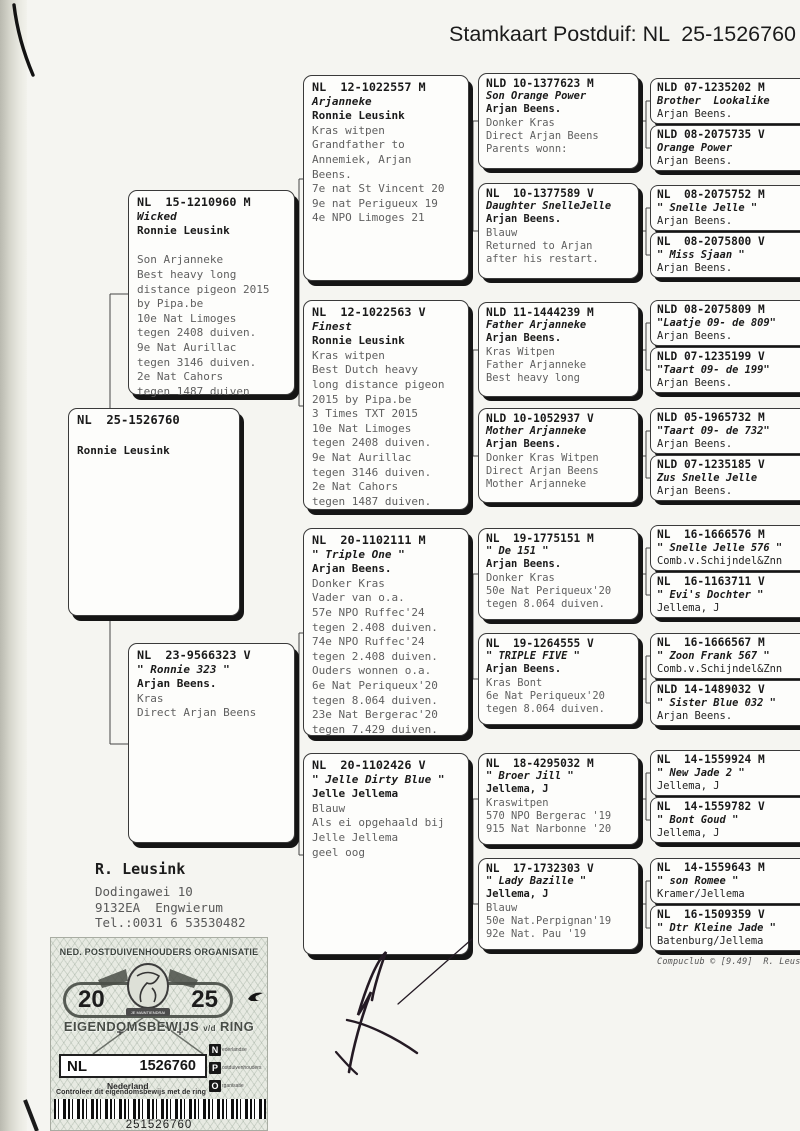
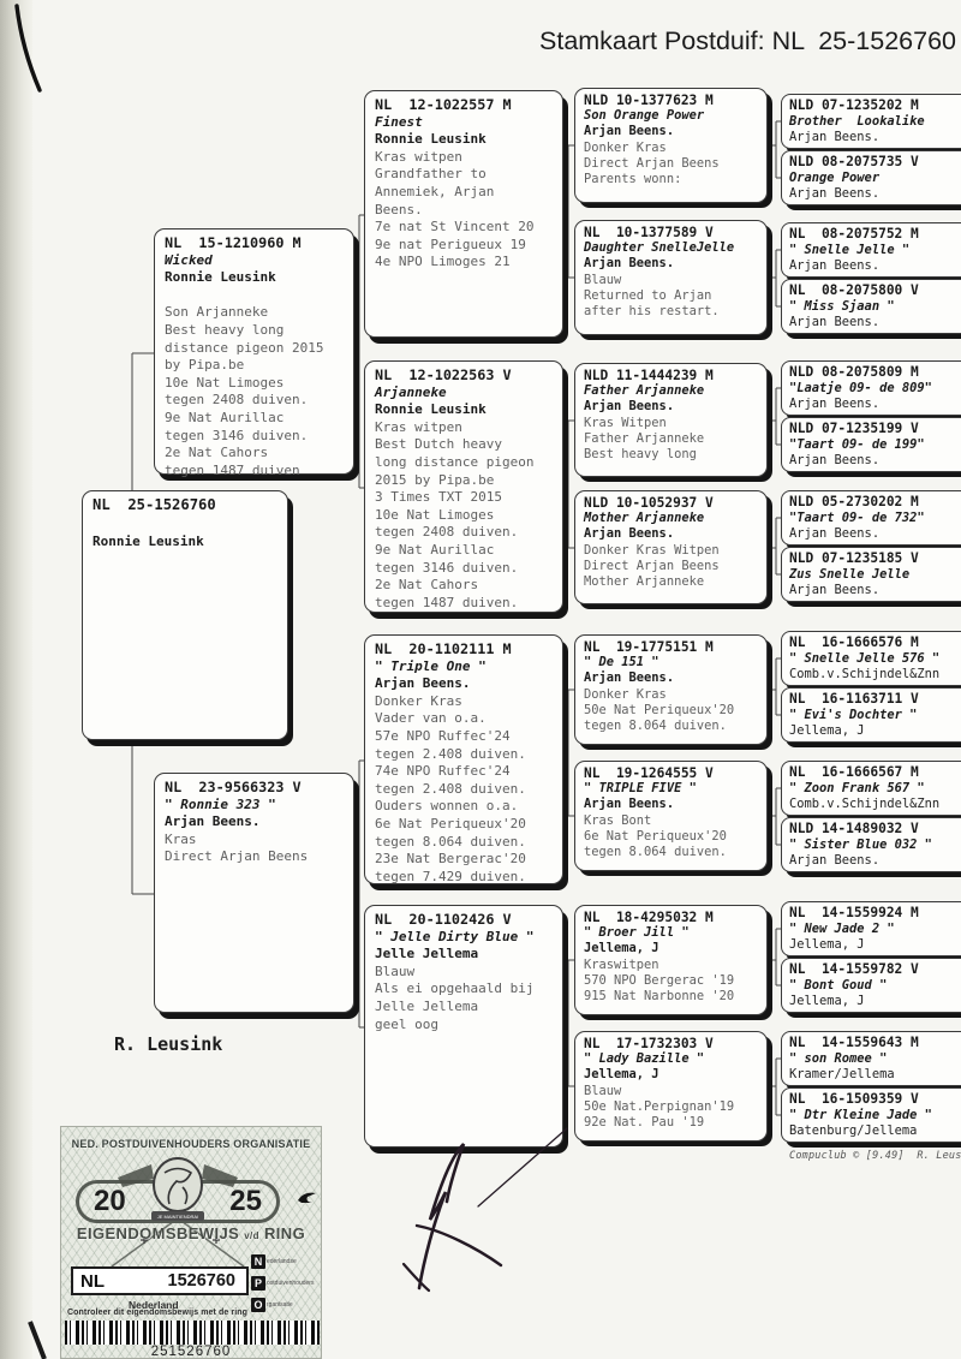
  Stamkaart Postduif: NL 25-1526760
  NL 25-1526760
  Ronnie Leusink
  NL 15-1210960 M
  Wicked
  Ronnie Leusink
  Son Arjanneke
  Best heavy long
  distance pigeon 2015
  by Pipa.be
  10e Nat Limoges
  tegen 2408 duiven.
  9e Nat Aurillac
  tegen 3146 duiven.
  2e Nat Cahors
  tegen 1487 duiven
  NL 23-9566323 V
  " Ronnie 323 "
  Arjan Beens.
  Kras
  Direct Arjan Beens
  NL 12-1022557 M
- Arjanneke
+ Finest
  Ronnie Leusink
  Kras witpen
  Grandfather to
  Annemiek, Arjan
  Beens.
  7e nat St Vincent 20
  9e nat Perigueux 19
  4e NPO Limoges 21
  NL 12-1022563 V
- Finest
+ Arjanneke
  Ronnie Leusink
  Kras witpen
  Best Dutch heavy
  long distance pigeon
  2015 by Pipa.be
  3 Times TXT 2015
  10e Nat Limoges
  tegen 2408 duiven.
  9e Nat Aurillac
  tegen 3146 duiven.
  2e Nat Cahors
  tegen 1487 duiven.
  NL 20-1102111 M
  " Triple One "
  Arjan Beens.
  Donker Kras
  Vader van o.a.
  57e NPO Ruffec'24
  tegen 2.408 duiven.
  74e NPO Ruffec'24
  tegen 2.408 duiven.
  Ouders wonnen o.a.
  6e Nat Periqueux'20
  tegen 8.064 duiven.
  23e Nat Bergerac'20
  tegen 7.429 duiven.
  NL 20-1102426 V
  " Jelle Dirty Blue "
  Jelle Jellema
  Blauw
  Als ei opgehaald bij
  Jelle Jellema
  geel oog
  NLD 10-1377623 M
  Son Orange Power
  Arjan Beens.
  Donker Kras
  Direct Arjan Beens
  Parents wonn:
  NL 10-1377589 V
  Daughter SnelleJelle
  Arjan Beens.
  Blauw
  Returned to Arjan
  after his restart.
  NLD 11-1444239 M
  Father Arjanneke
  Arjan Beens.
  Kras Witpen
  Father Arjanneke
  Best heavy long
  NLD 10-1052937 V
  Mother Arjanneke
  Arjan Beens.
  Donker Kras Witpen
  Direct Arjan Beens
  Mother Arjanneke
  NL 19-1775151 M
  " De 151 "
  Arjan Beens.
  Donker Kras
  50e Nat Periqueux'20
  tegen 8.064 duiven.
  NL 19-1264555 V
  " TRIPLE FIVE "
  Arjan Beens.
  Kras Bont
  6e Nat Periqueux'20
  tegen 8.064 duiven.
  NL 18-4295032 M
  " Broer Jill "
  Jellema, J
  Kraswitpen
  570 NPO Bergerac '19
  915 Nat Narbonne '20
  NL 17-1732303 V
  " Lady Bazille "
  Jellema, J
  Blauw
  50e Nat.Perpignan'19
  92e Nat. Pau '19
  NLD 07-1235202 M
  Brother Lookalike
  Arjan Beens.
  NLD 08-2075735 V
  Orange Power
  Arjan Beens.
  NL 08-2075752 M
  " Snelle Jelle "
  Arjan Beens.
  NL 08-2075800 V
  " Miss Sjaan "
  Arjan Beens.
  NLD 08-2075809 M
  "Laatje 09- de 809"
  Arjan Beens.
  NLD 07-1235199 V
  "Taart 09- de 199"
  Arjan Beens.
- NLD 05-1965732 M
+ NLD 05-2730202 M
  "Taart 09- de 732"
  Arjan Beens.
  NLD 07-1235185 V
  Zus Snelle Jelle
  Arjan Beens.
  NL 16-1666576 M
  " Snelle Jelle 576 "
  Comb.v.Schijndel&Znn
  NL 16-1163711 V
  " Evi's Dochter "
  Jellema, J
  NL 16-1666567 M
  " Zoon Frank 567 "
  Comb.v.Schijndel&Znn
  NLD 14-1489032 V
  " Sister Blue 032 "
  Arjan Beens.
  NL 14-1559924 M
  " New Jade 2 "
  Jellema, J
  NL 14-1559782 V
  " Bont Goud "
  Jellema, J
  NL 14-1559643 M
  " son Romee "
  Kramer/Jellema
  NL 16-1509359 V
  " Dtr Kleine Jade "
  Batenburg/Jellema
  R. Leusink
- Dodingawei 10
- 9132EA Engwierum
- Tel.:0031 6 53530482
  Compuclub © [9.49] R. Leus
  NED. POSTDUIVENHOUDERS ORGANISATIE
  20
  25
  EIGENDOMSBEWIJS v/d RING
  NL
  1526760
  Nederland
  N
  P
  O
  251526760
